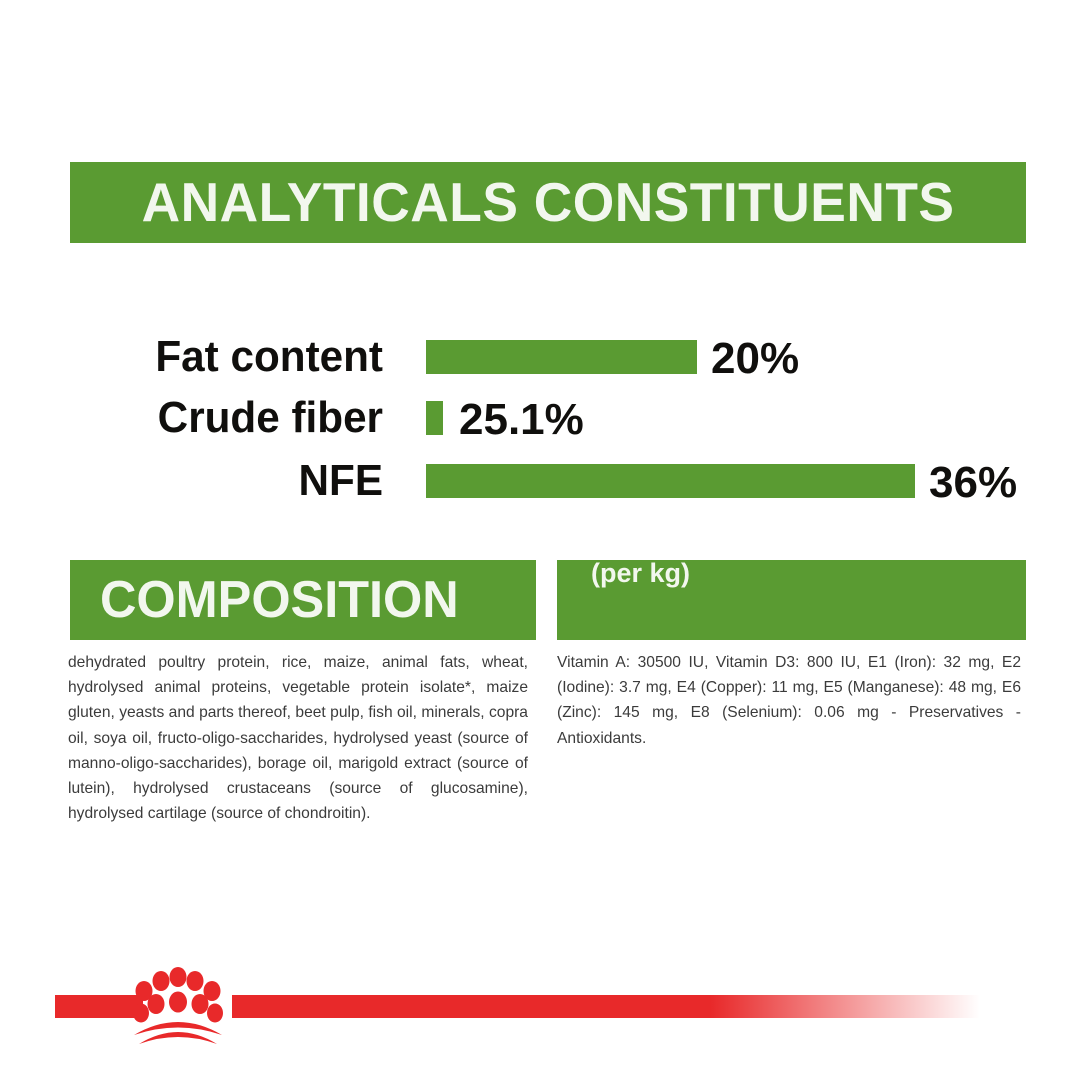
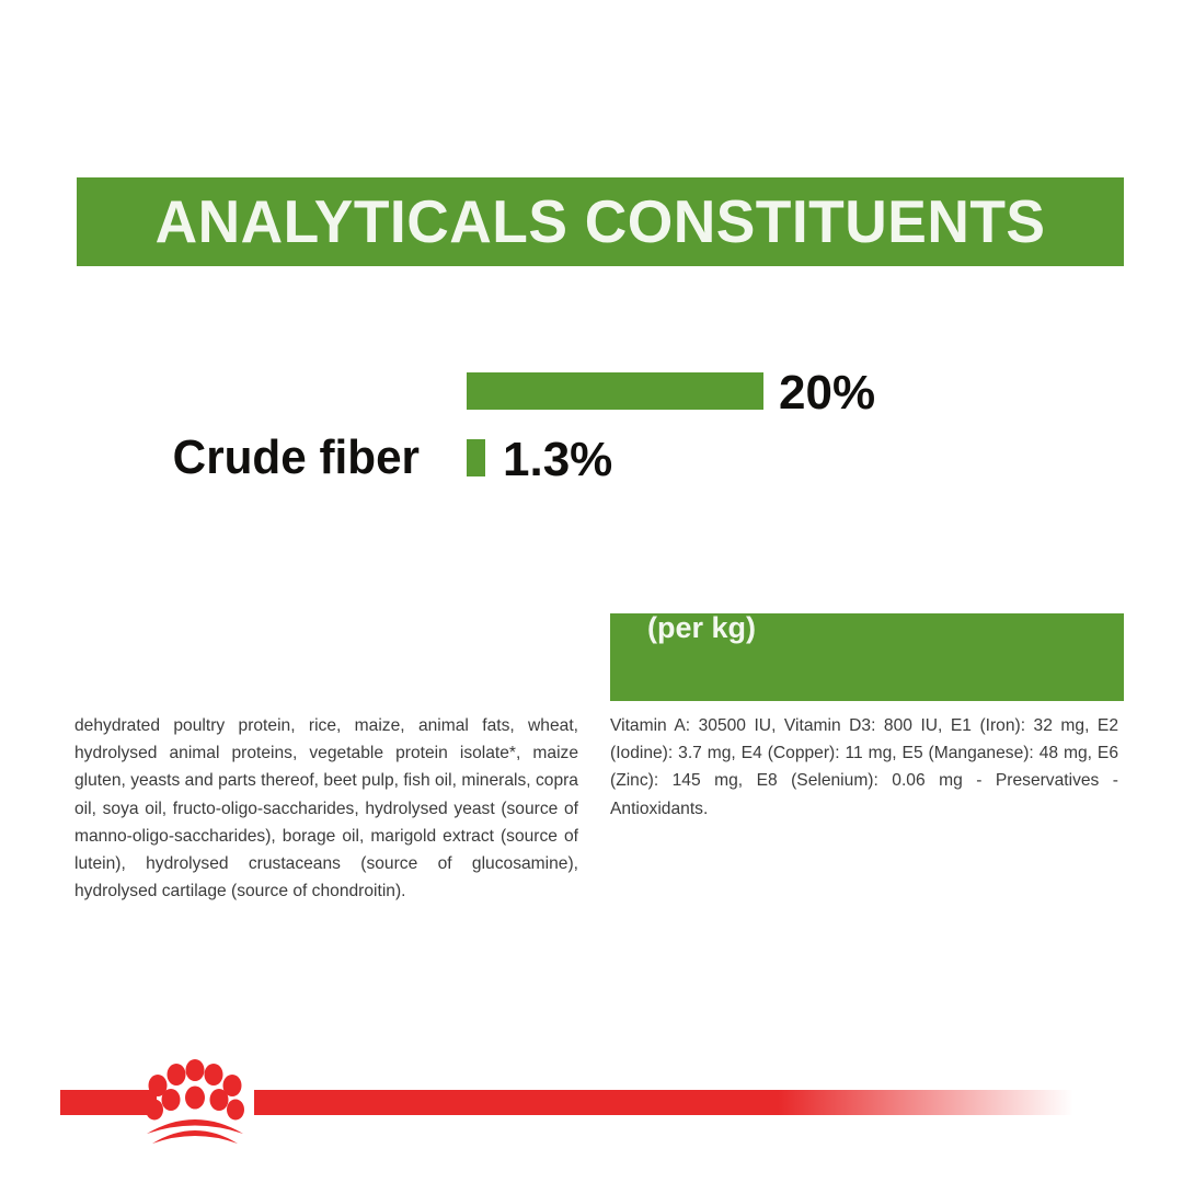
  ANALYTICALS CONSTITUENTS
- Fat content
  20%
  Crude fiber
- 25.1%
+ 1.3%
- NFE
- 36%
- COMPOSITION
  dehydrated poultry protein, rice, maize, animal fats, wheat, hydrolysed animal proteins, vegetable protein isolate*, maize gluten, yeasts and parts thereof, beet pulp, fish oil, minerals, copra oil, soya oil, fructo-oligo-saccharides, hydrolysed yeast (source of manno-oligo-saccharides), borage oil, marigold extract (source of lutein), hydrolysed crustaceans (source of glucosamine), hydrolysed cartilage (source of chondroitin).
  (per kg)
  Vitamin A: 30500 IU, Vitamin D3: 800 IU, E1 (Iron): 32 mg, E2 (Iodine): 3.7 mg, E4 (Copper): 11 mg, E5 (Manganese): 48 mg, E6 (Zinc): 145 mg, E8 (Selenium): 0.06 mg - Preservatives - Antioxidants.
